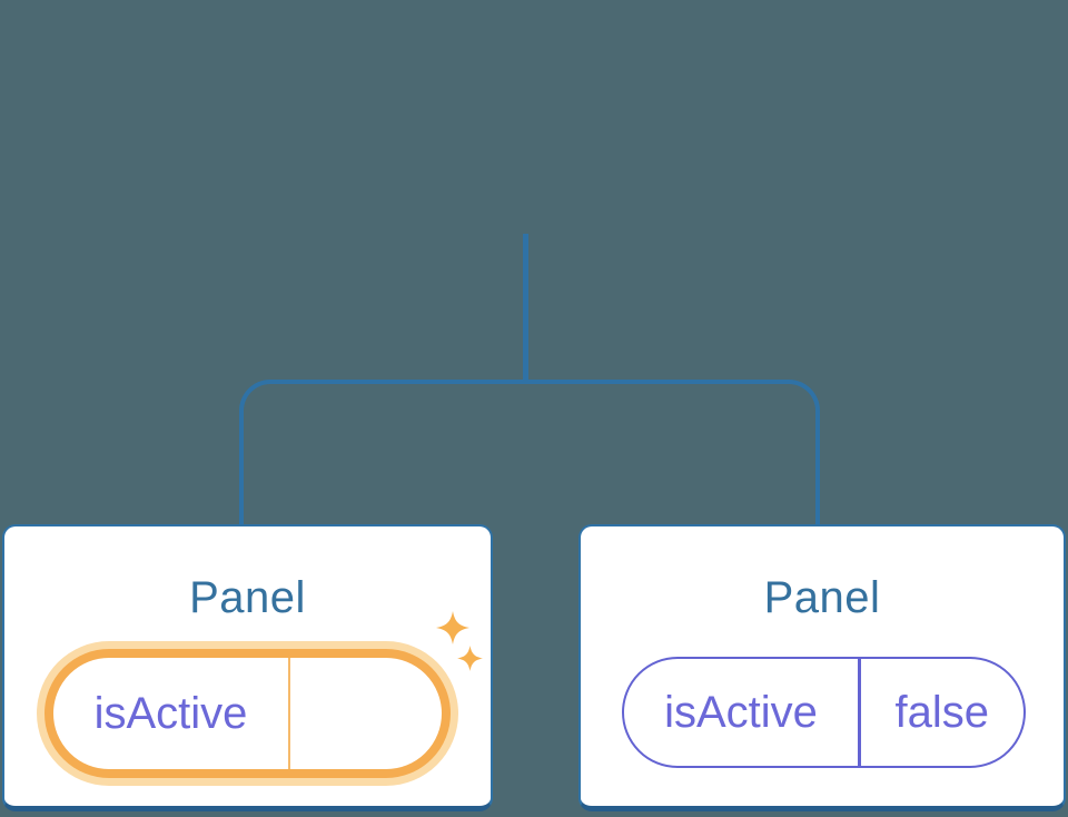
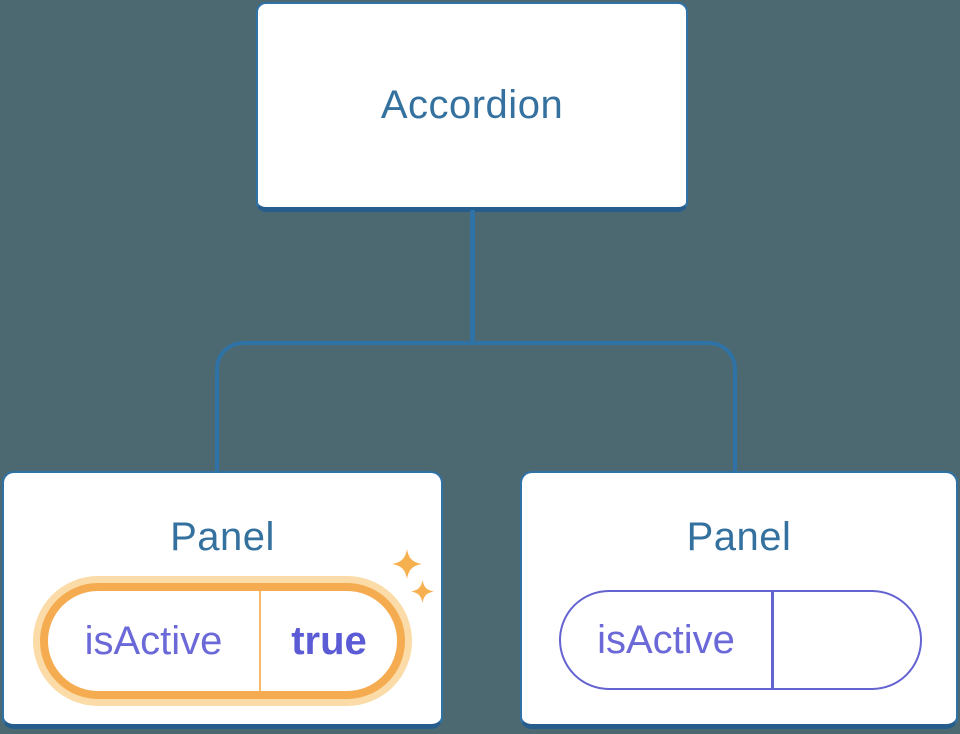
+ Accordion
  Panel
  isActive
+ true
  Panel
  isActive
- false
